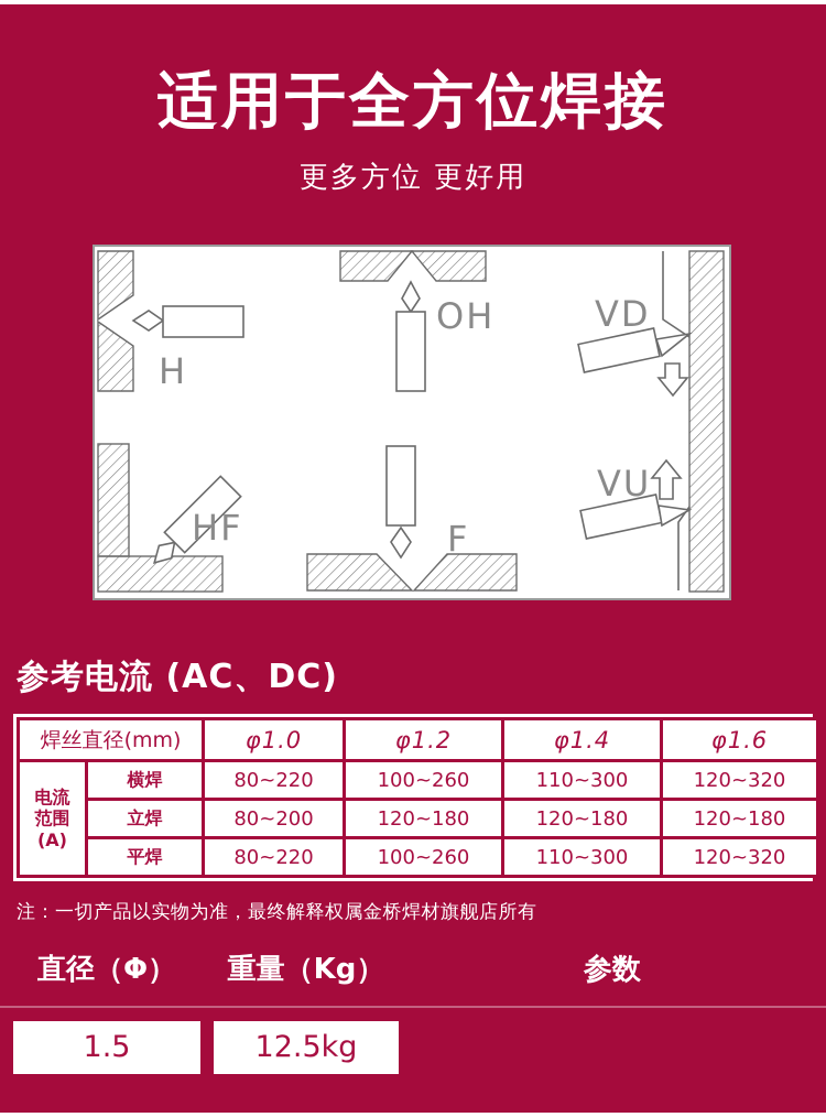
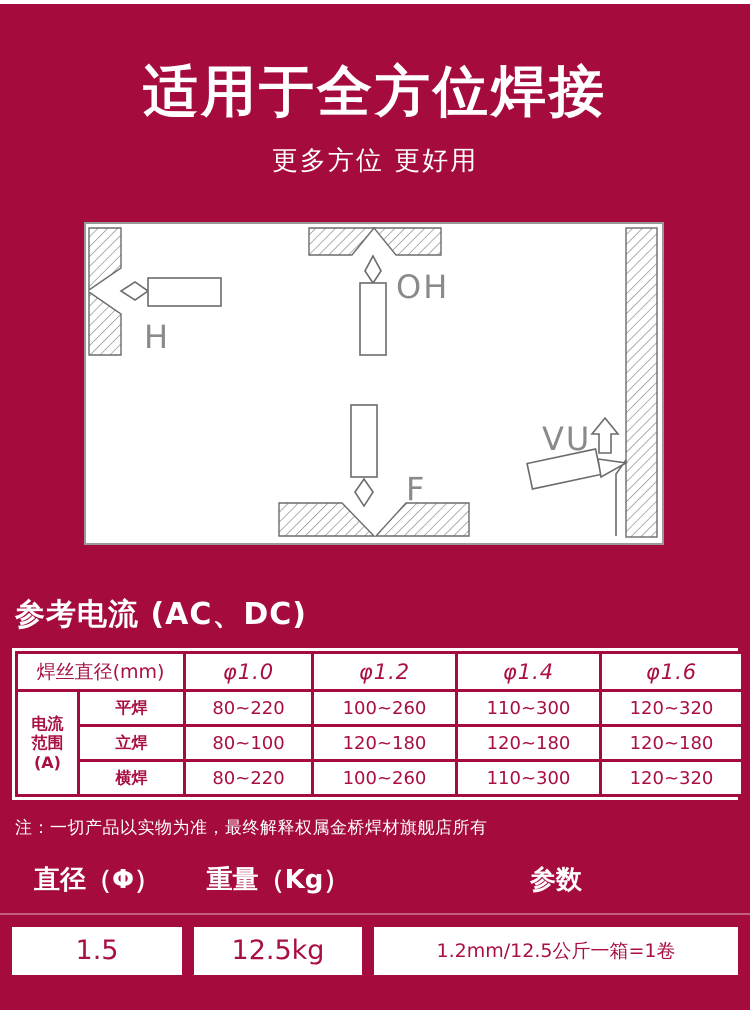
  适用于全方位焊接
  更多方位 更好用
  H
  OH
- VD
- HF
  F
  VU
  参考电流 (AC、DC)
  焊丝直径(mm)	φ1.0	φ1.2	φ1.4	φ1.6
- 电流 范围 (A)	横焊	80~220	100~260	110~300	120~320
+ 电流 范围 (A)	平焊	80~220	100~260	110~300	120~320
- 立焊	80~200	120~180	120~180	120~180
+ 立焊	80~100	120~180	120~180	120~180
- 平焊	80~220	100~260	110~300	120~320
+ 横焊	80~220	100~260	110~300	120~320
  注：一切产品以实物为准，最终解释权属金桥焊材旗舰店所有
  直径（Φ）
  重量（Kg）
  参数
  1.5
  12.5kg
+ 1.2mm/12.5公斤一箱=1卷
